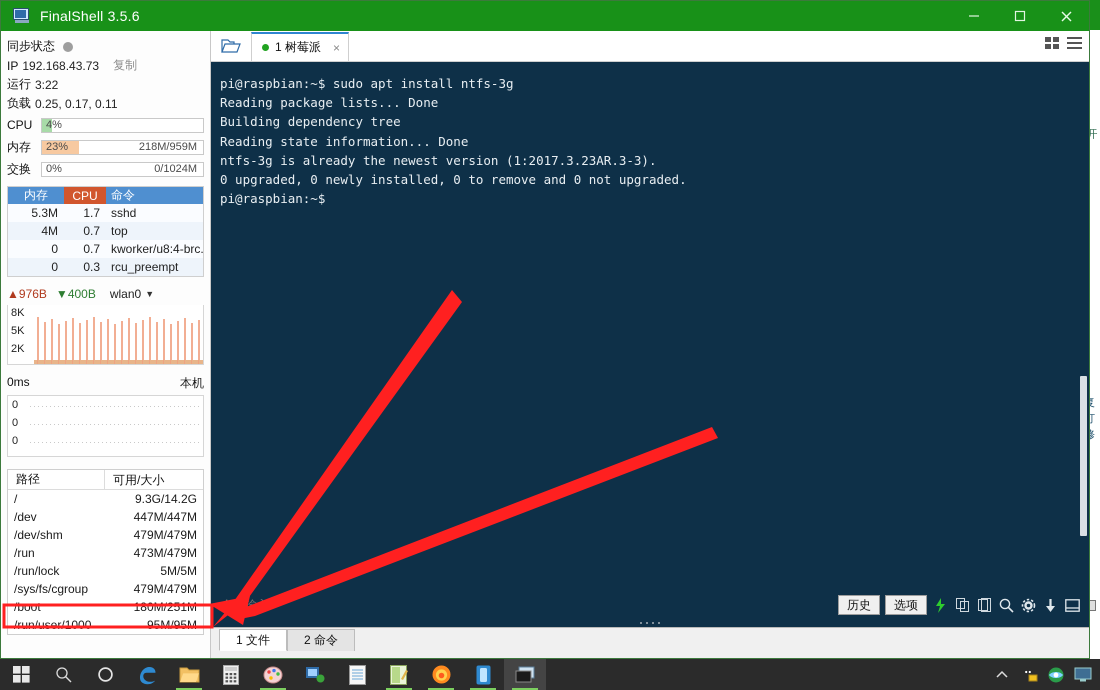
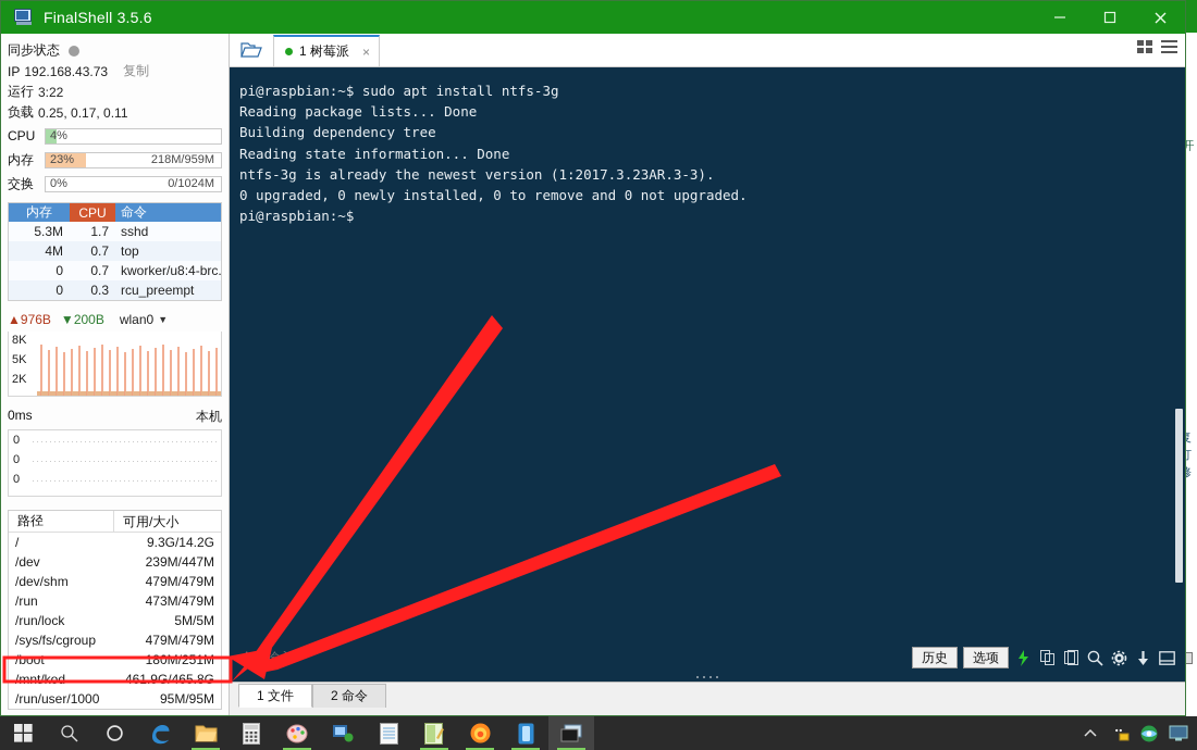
  FinalShell 3.5.6
  同步状态
  IP
  192.168.43.73
  复制
  运行
  3:22
  负载
  0.25, 0.17, 0.11
  CPU
  4%
  内存
  23%
  218M/959M
  交换
  0%
  0/1024M
  内存
  CPU
  命令
  5.3M
  1.7
  sshd
  4M
  0.7
  top
  0
  0.7
  kworker/u8:4-brc.
  0
  0.3
  rcu_preempt
  ▲
  976B
  ▼
- 400B
+ 200B
  wlan0
  ▼
  8K
  5K
  2K
  0ms
  本机
  0
  0
  0
  路径
  可用/大小
  /
  9.3G/14.2G
  /dev
- 447M/447M
+ 239M/447M
  /dev/shm
  479M/479M
  /run
  473M/479M
  /run/lock
  5M/5M
  /sys/fs/cgroup
  479M/479M
  /boot
  180M/251M
+ /mnt/kod
+ 461.9G/465.8G
  /run/user/1000
  95M/95M
  1 树莓派
  ×
  pi@raspbian:~$ sudo apt install ntfs-3g
  Reading package lists... Done
  Building dependency tree
  Reading state information... Done
  ntfs-3g is already the newest version (1:2017.3.23AR.3-3).
  0 upgraded, 0 newly installed, 0 to remove and 0 not upgraded.
  pi@raspbian:~$
  历史
  选项
  1 文件
  2 命令
